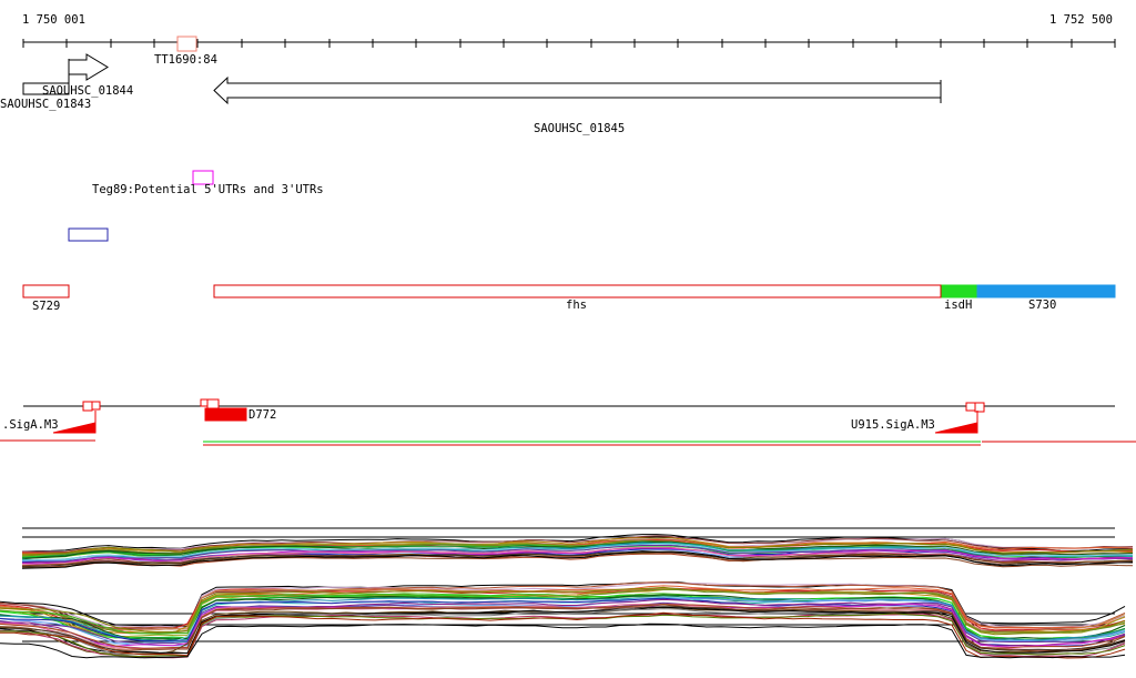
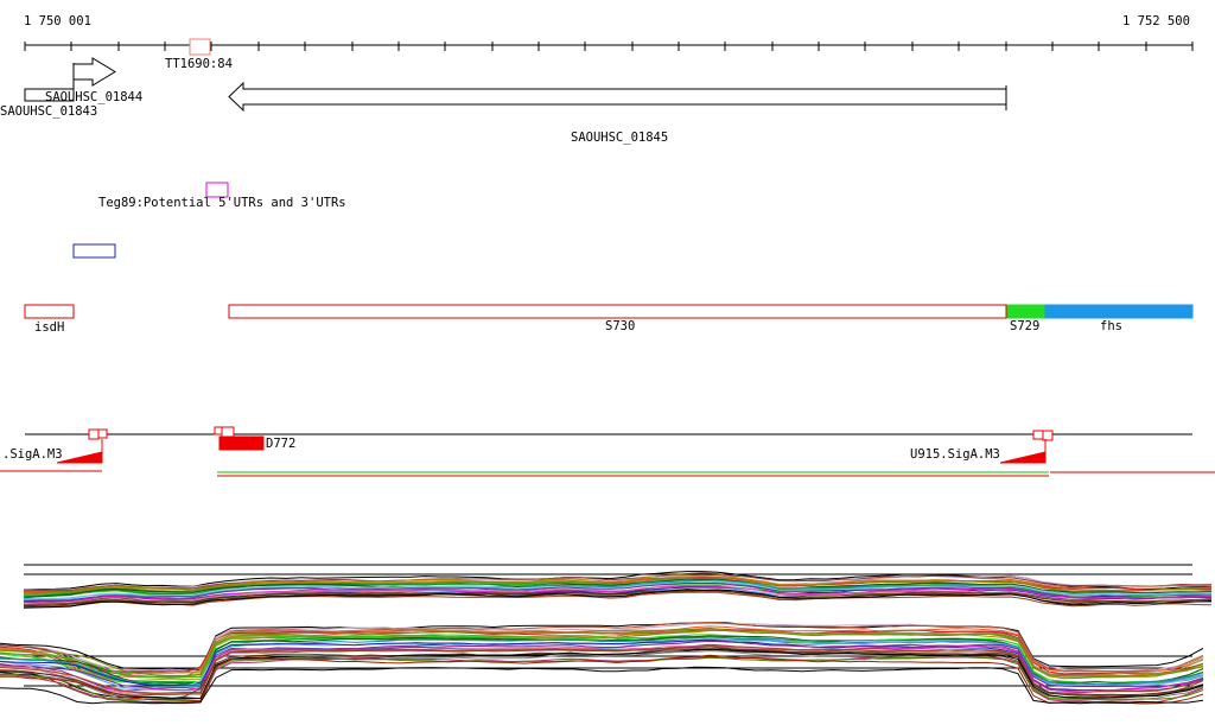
  1 750 001
  1 752 500
  TT1690:84
  SAOUHSC_01844
  SAOUHSC_01843
  SAOUHSC_01845
  Teg89:Potential 5'UTRs and 3'UTRs
- S729
+ isdH
- fhs
+ S730
- isdH
+ S729
- S730
+ fhs
  .SigA.M3
  D772
  U915.SigA.M3
